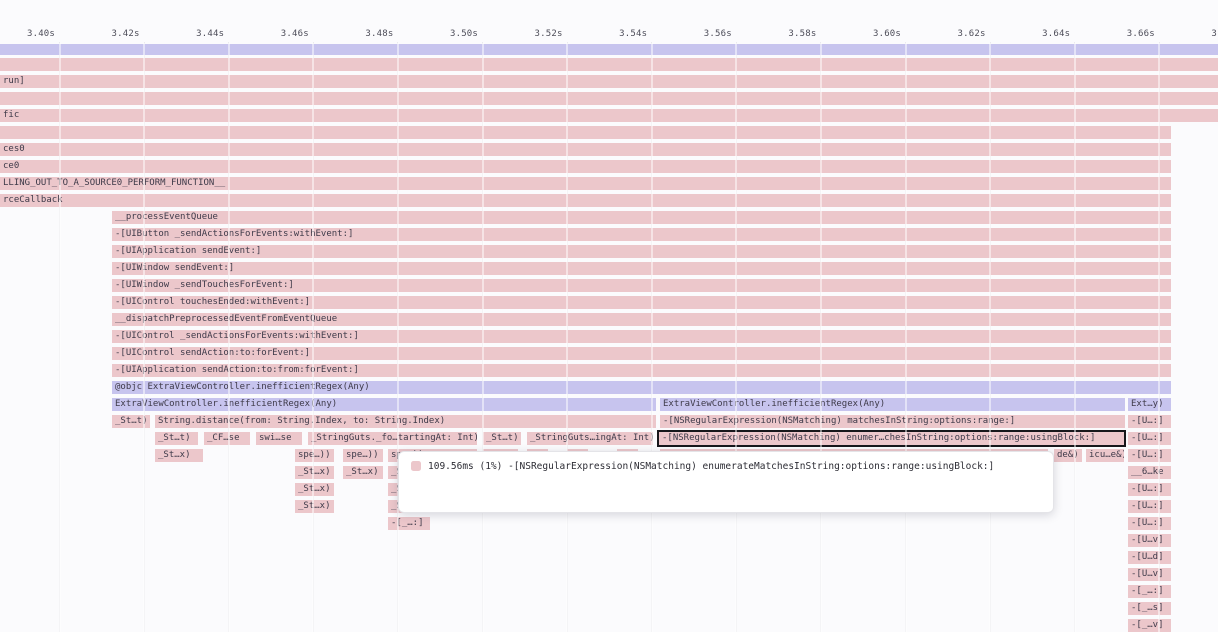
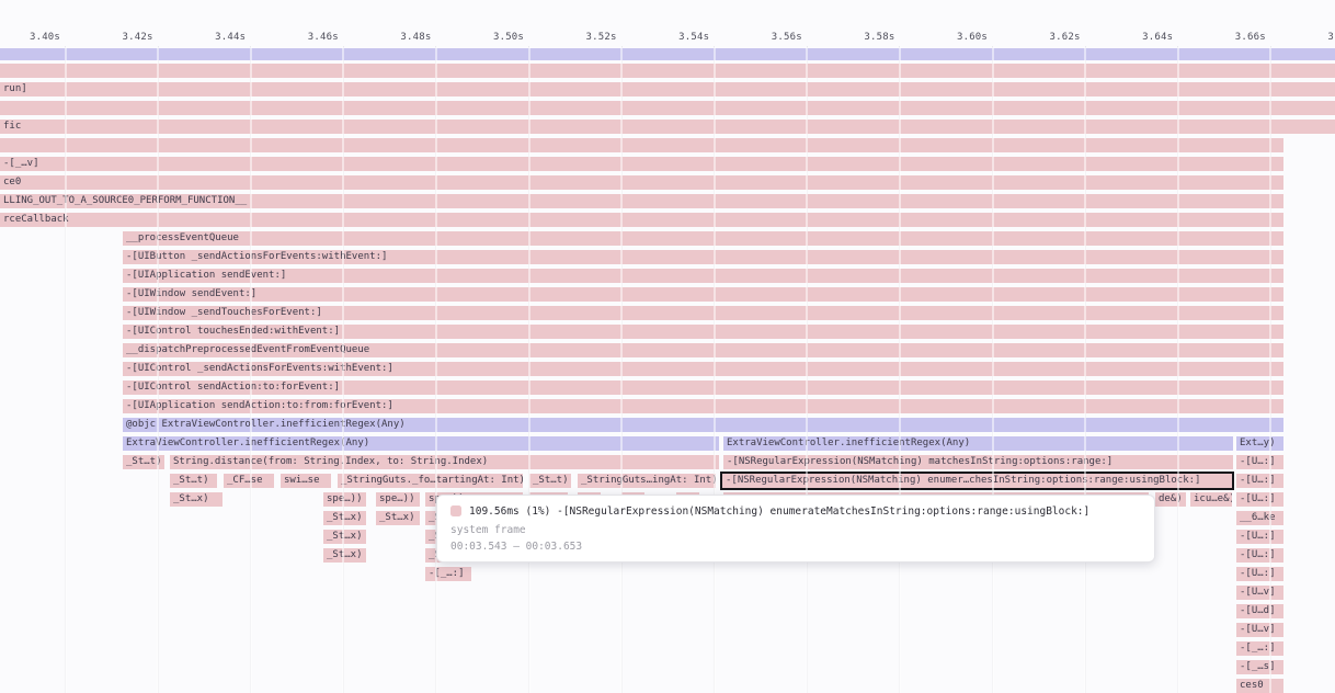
  3.40s
  3.42s
  3.44s
  3.46s
  3.48s
  3.50s
  3.52s
  3.54s
  3.56s
  3.58s
  3.60s
  3.62s
  3.64s
  3.66s
  run]
  fic
- ces0
+ -[_…v]
  ce0
  LLING_OUT_TO_A_SOURCE0_PERFORM_FUNCTION__
  rceCallback
  __processEventQueue
  -[UIButton _sendActionsForEvents:withEvent:]
  -[UIApplication sendEvent:]
  -[UIWindow sendEvent:]
  -[UIWindow _sendTouchesForEvent:]
  -[UIControl touchesEnded:withEvent:]
  __dispatchPreprocessedEventFromEventQueue
  -[UIControl _sendActionsForEvents:withEvent:]
  -[UIControl sendAction:to:forEvent:]
  -[UIApplication sendAction:to:from:forEvent:]
  @objc ExtraViewController.inefficientRegex(Any)
  ExtraViewController.inefficientRegex(Any)
  ExtraViewController.inefficientRegex(Any)
  Ext…y)
  _St…t)
  String.distance(from: String.Index, to: String.Index)
  -[NSRegularExpression(NSMatching) matchesInString:options:range:]
  -[U…:]
  _St…t)
  _CF…se
  swi…se
  _StringGuts._fo…tartingAt: Int)
  _St…t)
  _StringGuts…ingAt: Int)
  -[NSRegularExpression(NSMatching) enumer…chesInString:options:range:usingBlock:]
  -[U…:]
  _St…x)
  spe…))
  spe…))
  de&)
  icu…e&
  -[U…:]
  _St…x)
  _St…x)
  __6…ke
  _St…x)
  -[U…:]
  _St…x)
  -[U…:]
  -[_…:]
  -[U…:]
  -[U…v]
  -[U…d]
  -[U…v]
  -[_…:]
  -[_…s]
- -[_…v]
+ ces0
  109.56ms (1%) -[NSRegularExpression(NSMatching) enumerateMatchesInString:options:range:usingBlock:]
+ system frame
+ 00:03.543 — 00:03.653
